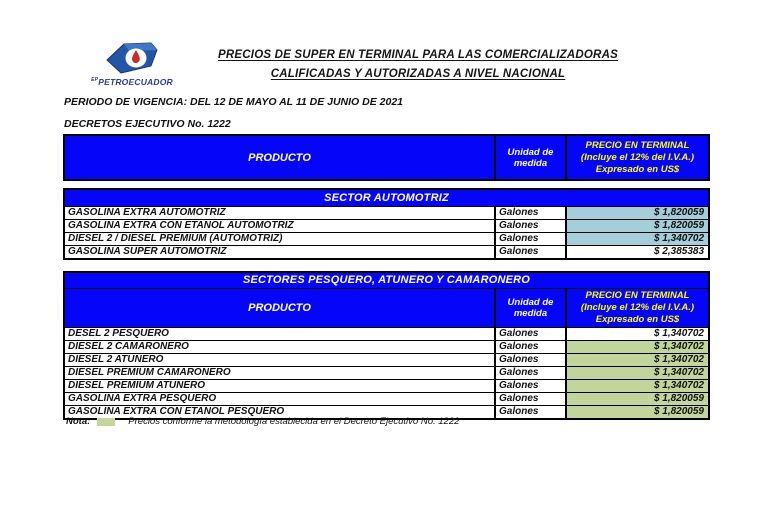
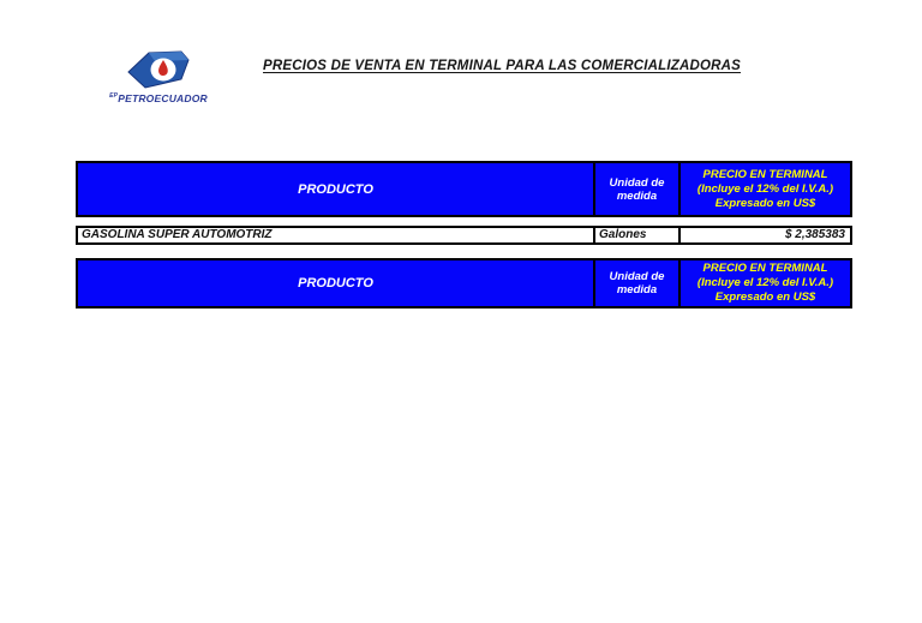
  PETROECUADOR
- PRECIOS DE SUPER EN TERMINAL PARA LAS COMERCIALIZADORAS
+ PRECIOS DE VENTA EN TERMINAL PARA LAS COMERCIALIZADORAS
- CALIFICADAS Y AUTORIZADAS A NIVEL NACIONAL
- PERIODO DE VIGENCIA: DEL 12 DE MAYO AL 11 DE JUNIO DE 2021
- DECRETOS EJECUTIVO No. 1222
  PRODUCTO	Unidad de medida	PRECIO EN TERMINAL (Incluye el 12% del I.V.A.) Expresado en US$
- SECTOR AUTOMOTRIZ
- GASOLINA EXTRA AUTOMOTRIZ	Galones	$ 1,820059
- GASOLINA EXTRA CON ETANOL AUTOMOTRIZ	Galones	$ 1,820059
- DIESEL 2 / DIESEL PREMIUM (AUTOMOTRIZ)	Galones	$ 1,340702
  GASOLINA SUPER AUTOMOTRIZ	Galones	$ 2,385383
- SECTORES PESQUERO, ATUNERO Y CAMARONERO
  PRODUCTO	Unidad de medida	PRECIO EN TERMINAL (Incluye el 12% del I.V.A.) Expresado en US$
- DESEL 2 PESQUERO	Galones	$ 1,340702
- DIESEL 2 CAMARONERO	Galones	$ 1,340702
- DIESEL 2 ATUNERO	Galones	$ 1,340702
- DIESEL PREMIUM CAMARONERO	Galones	$ 1,340702
- DIESEL PREMIUM ATUNERO	Galones	$ 1,340702
- GASOLINA EXTRA PESQUERO	Galones	$ 1,820059
- GASOLINA EXTRA CON ETANOL PESQUERO	Galones	$ 1,820059
- Nota:
- Precios conforme la metodología establecida en el Decreto Ejecutivo No. 1222
